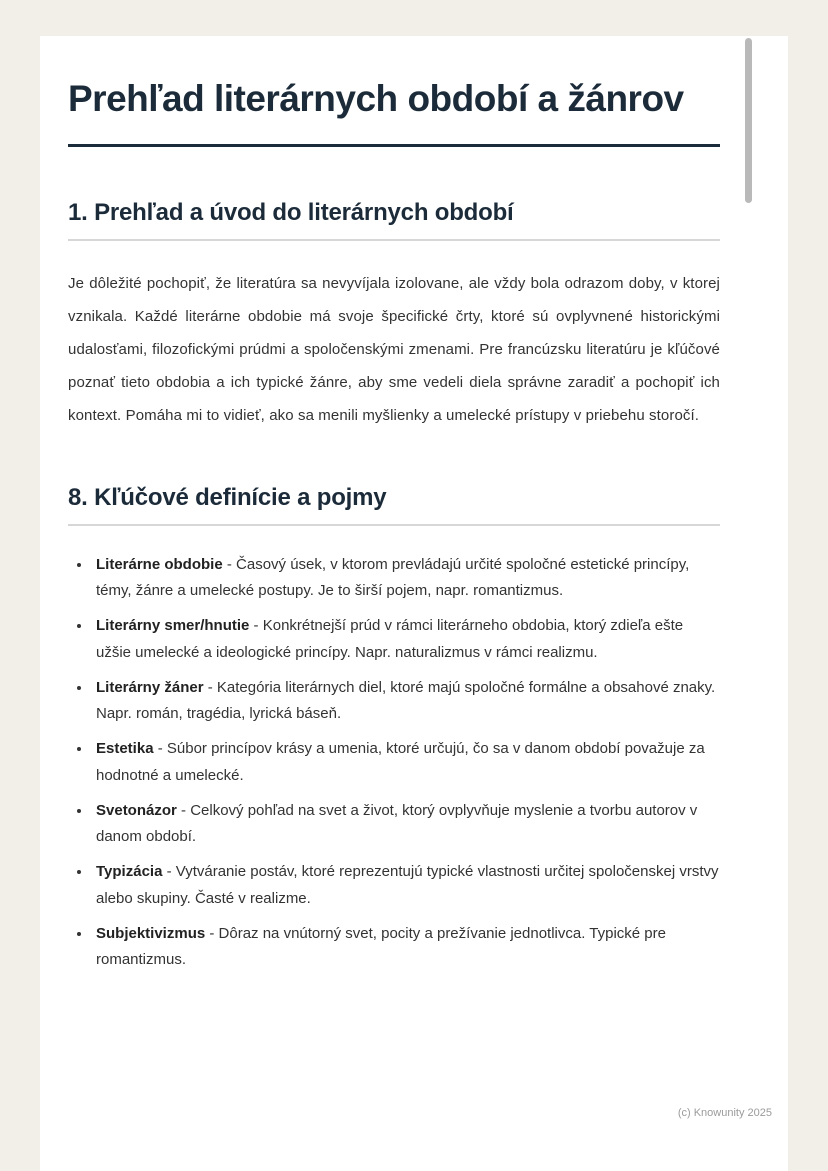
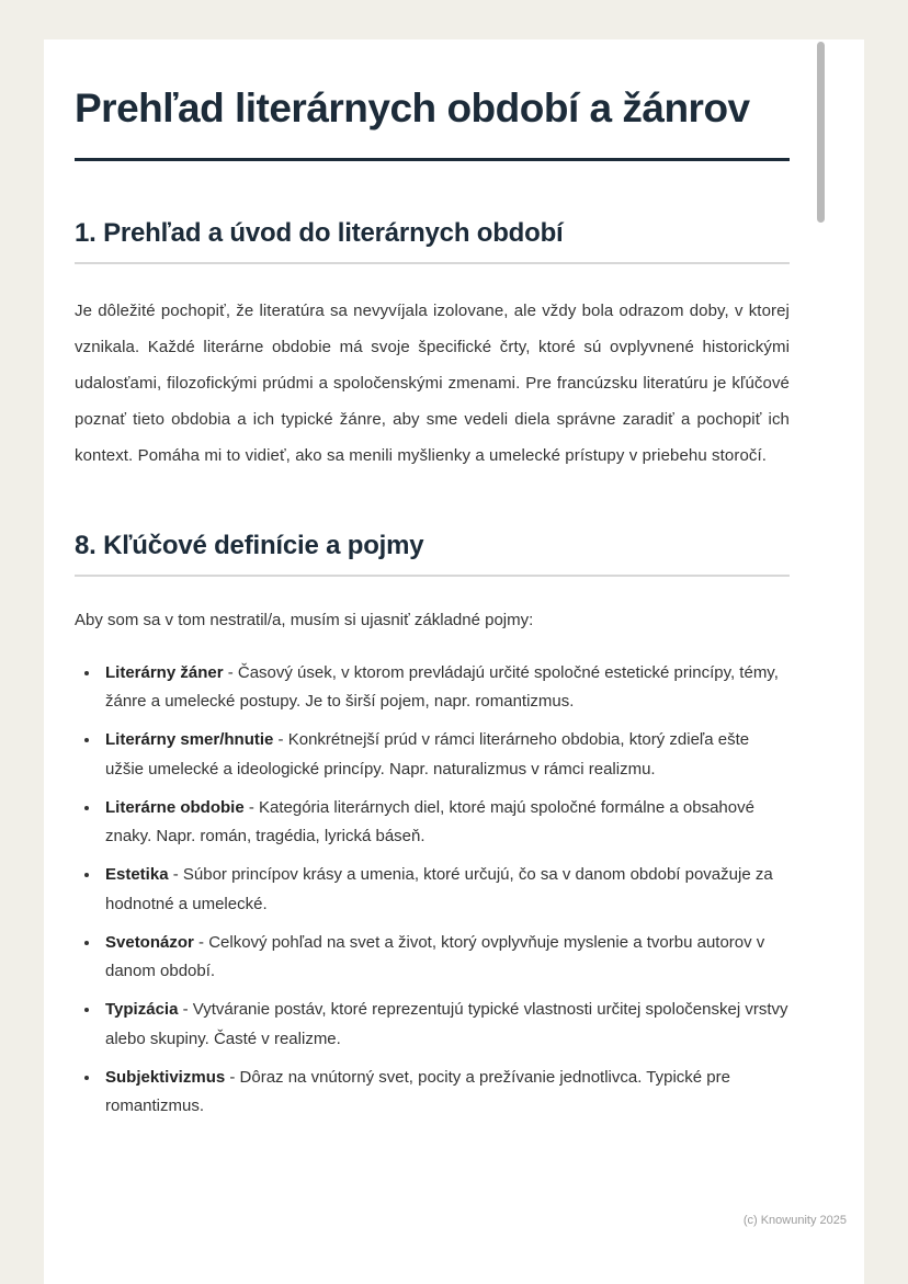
  Prehľad literárnych období a žánrov
  1. Prehľad a úvod do literárnych období
  Je dôležité pochopiť, že literatúra sa nevyvíjala izolovane, ale vždy bola odrazom doby, v ktorej vznikala. Každé literárne obdobie má svoje špecifické črty, ktoré sú ovplyvnené historickými udalosťami, filozofickými prúdmi a spoločenskými zmenami. Pre francúzsku literatúru je kľúčové poznať tieto obdobia a ich typické žánre, aby sme vedeli diela správne zaradiť a pochopiť ich kontext. Pomáha mi to vidieť, ako sa menili myšlienky a umelecké prístupy v priebehu storočí.
  8. Kľúčové definície a pojmy
+ Aby som sa v tom nestratil/a, musím si ujasniť základné pojmy:
- Literárne obdobie - Časový úsek, v ktorom prevládajú určité spoločné estetické princípy, témy, žánre a umelecké postupy. Je to širší pojem, napr. romantizmus.
+ Literárny žáner - Časový úsek, v ktorom prevládajú určité spoločné estetické princípy, témy, žánre a umelecké postupy. Je to širší pojem, napr. romantizmus.
  Literárny smer/hnutie - Konkrétnejší prúd v rámci literárneho obdobia, ktorý zdieľa ešte užšie umelecké a ideologické princípy. Napr. naturalizmus v rámci realizmu.
- Literárny žáner - Kategória literárnych diel, ktoré majú spoločné formálne a obsahové znaky. Napr. román, tragédia, lyrická báseň.
+ Literárne obdobie - Kategória literárnych diel, ktoré majú spoločné formálne a obsahové znaky. Napr. román, tragédia, lyrická báseň.
  Estetika - Súbor princípov krásy a umenia, ktoré určujú, čo sa v danom období považuje za hodnotné a umelecké.
  Svetonázor - Celkový pohľad na svet a život, ktorý ovplyvňuje myslenie a tvorbu autorov v danom období.
  Typizácia - Vytváranie postáv, ktoré reprezentujú typické vlastnosti určitej spoločenskej vrstvy alebo skupiny. Časté v realizme.
  Subjektivizmus - Dôraz na vnútorný svet, pocity a prežívanie jednotlivca. Typické pre romantizmus.
  (c) Knowunity 2025
